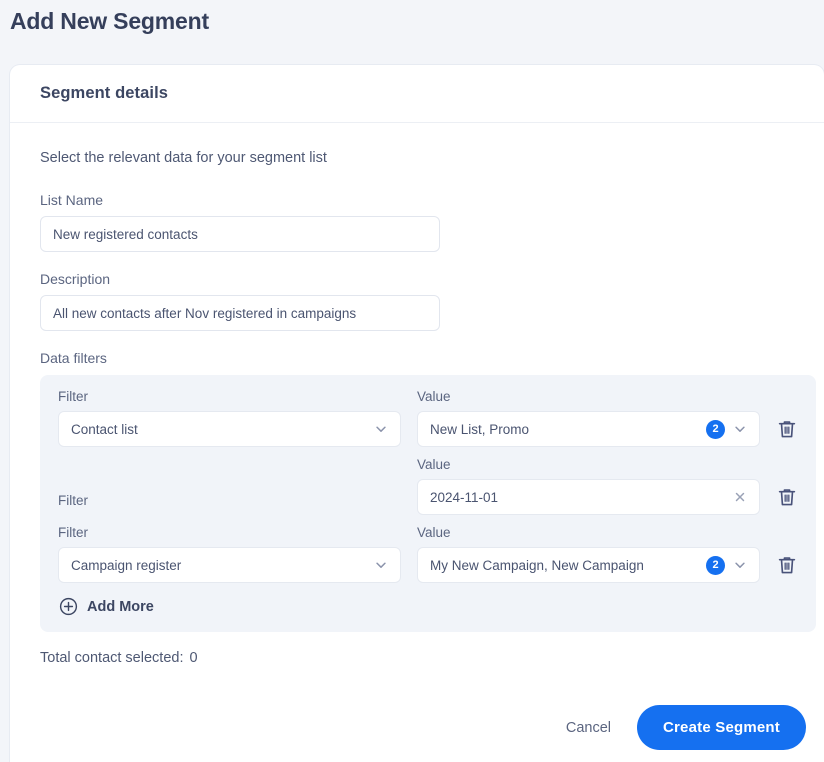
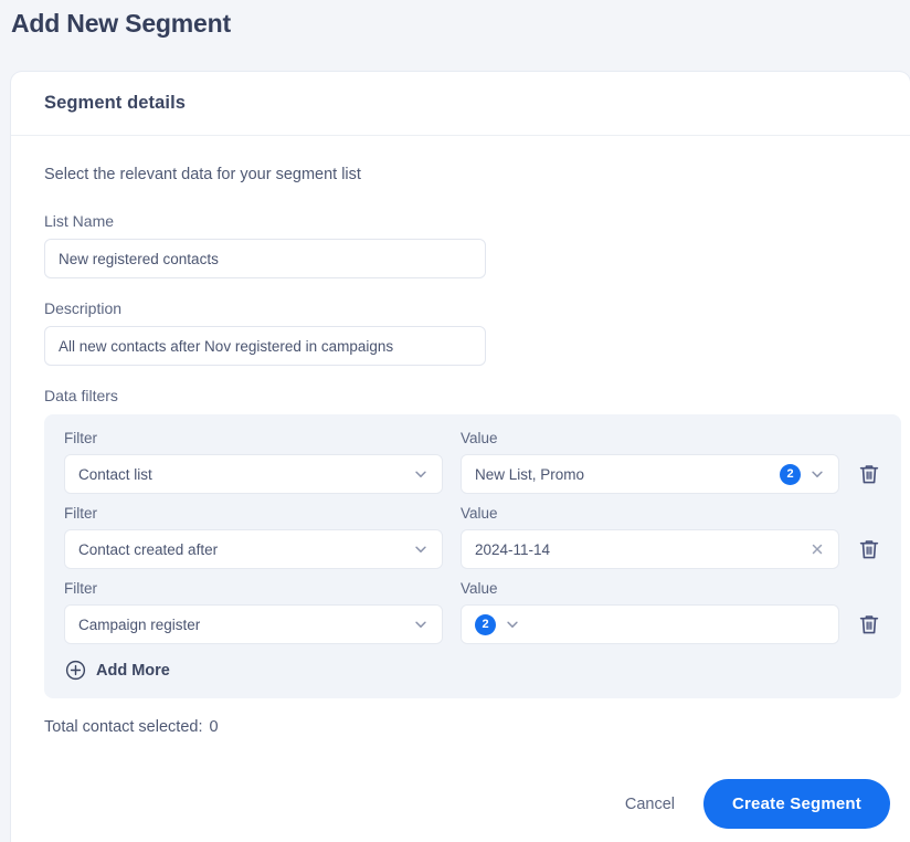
  Add New Segment
  Segment details
  Select the relevant data for your segment list
  List Name
  New registered contacts
  Description
  All new contacts after Nov registered in campaigns
  Data filters
  Filter
  Contact list
  Value
  New List, Promo
  2
  Filter
+ Contact created after
  Value
- 2024-11-01
+ 2024-11-14
  Filter
  Campaign register
  Value
- My New Campaign, New Campaign
  2
  Add More
  Total contact selected: 0
  Cancel
  Create Segment
